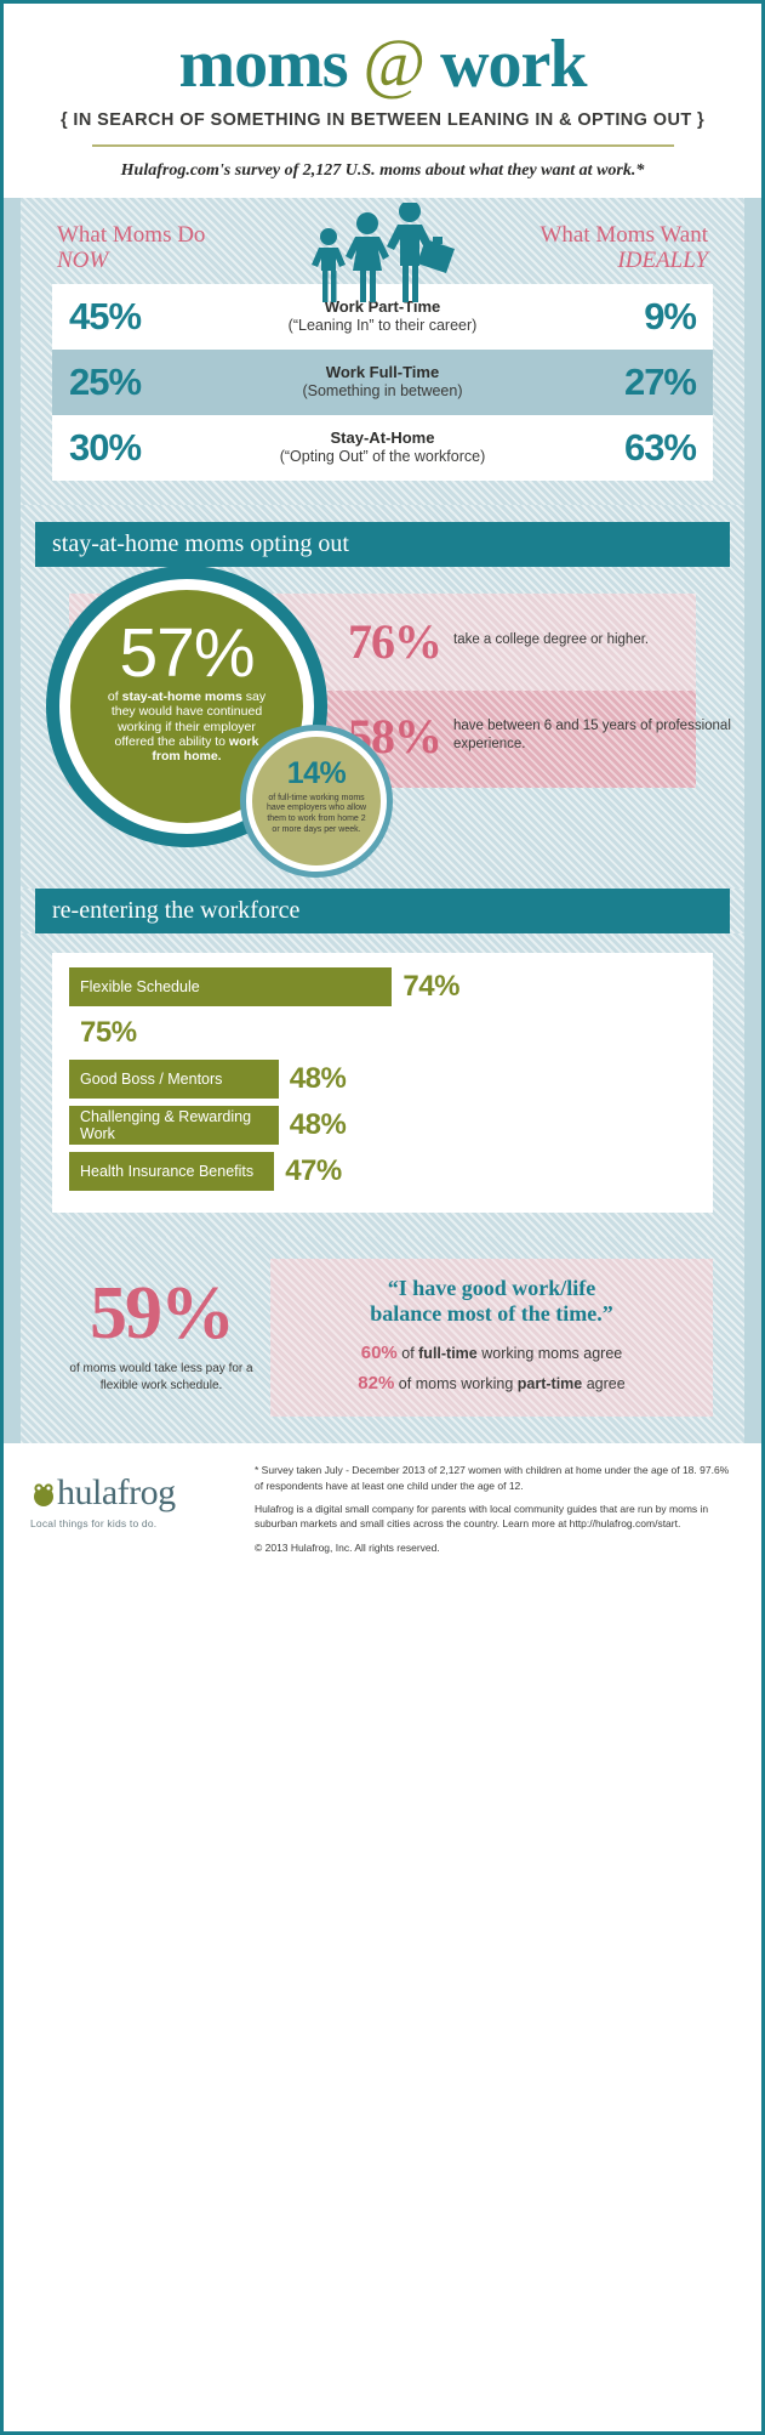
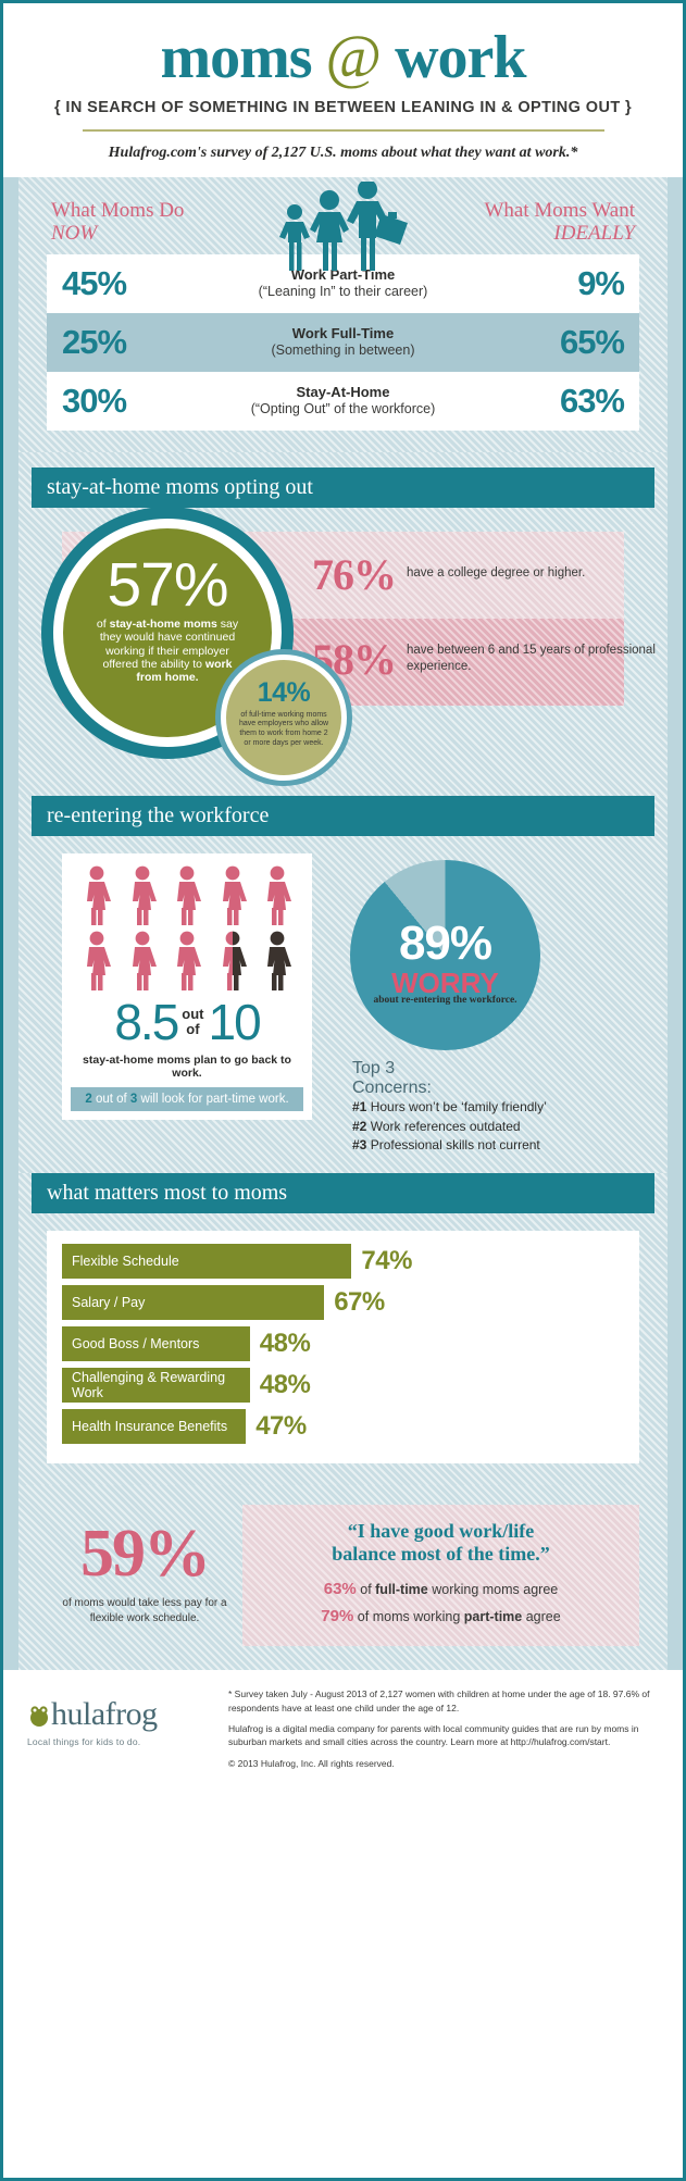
  moms @ work
  { IN SEARCH OF SOMETHING IN BETWEEN LEANING IN & OPTING OUT }
  Hulafrog.com's survey of 2,127 U.S. moms about what they want at work.*
  What Moms Do
  NOW
  What Moms Want
  IDEALLY
  45%
  Work Part-Time
  (“Leaning In” to their career)
  9%
  25%
  Work Full-Time
  (Something in between)
- 27%
+ 65%
  30%
  Stay-At-Home
  (“Opting Out” of the workforce)
  63%
  stay-at-home moms opting out
  76%
- take a college degree or higher.
+ have a college degree or higher.
  58%
  have between 6 and 15 years of professional experience.
  57%
  of stay-at-home moms say they would have continued working if their employer offered the ability to work from home.
  14%
  re-entering the workforce
+ 8.5
+ out
+ of
+ 10
+ stay-at-home moms plan to go back to work.
+ 2 out of 3 will look for part-time work.
+ 89%
+ WORRY
+ about re-entering the workforce.
+ Top 3
+ Concerns:
+ #1 Hours won’t be ‘family friendly’
+ #2 Work references outdated
+ #3 Professional skills not current
+ what matters most to moms
  Flexible Schedule
  74%
+ Salary / Pay
- 75%
+ 67%
  Good Boss / Mentors
  48%
  Challenging & Rewarding Work
  48%
  Health Insurance Benefits
  47%
  59%
  of moms would take less pay for a flexible work schedule.
  “I have good work/life
  balance most of the time.”
- 60% of full-time working moms agree
+ 63% of full-time working moms agree
- 82% of moms working part-time agree
+ 79% of moms working part-time agree
  hulafrog
  Local things for kids to do.
- * Survey taken July - December 2013 of 2,127 women with children at home under the age of 18. 97.6% of respondents have at least one child under the age of 12.
+ * Survey taken July - August 2013 of 2,127 women with children at home under the age of 18. 97.6% of respondents have at least one child under the age of 12.
- Hulafrog is a digital small company for parents with local community guides that are run by moms in suburban markets and small cities across the country. Learn more at http://hulafrog.com/start.
+ Hulafrog is a digital media company for parents with local community guides that are run by moms in suburban markets and small cities across the country. Learn more at http://hulafrog.com/start.
  © 2013 Hulafrog, Inc. All rights reserved.
